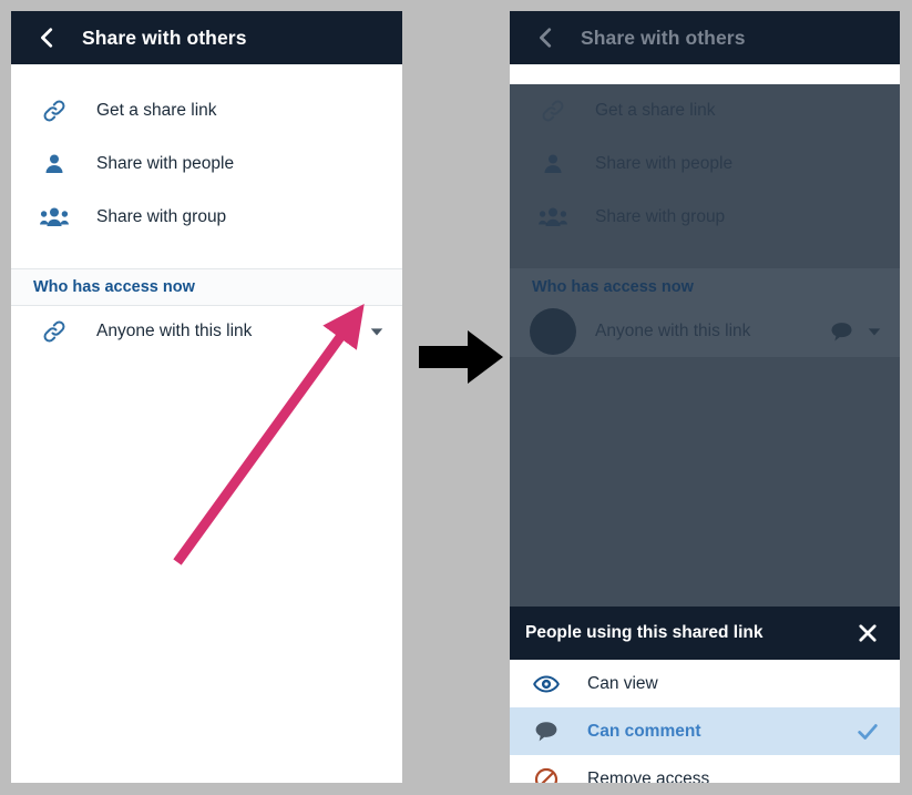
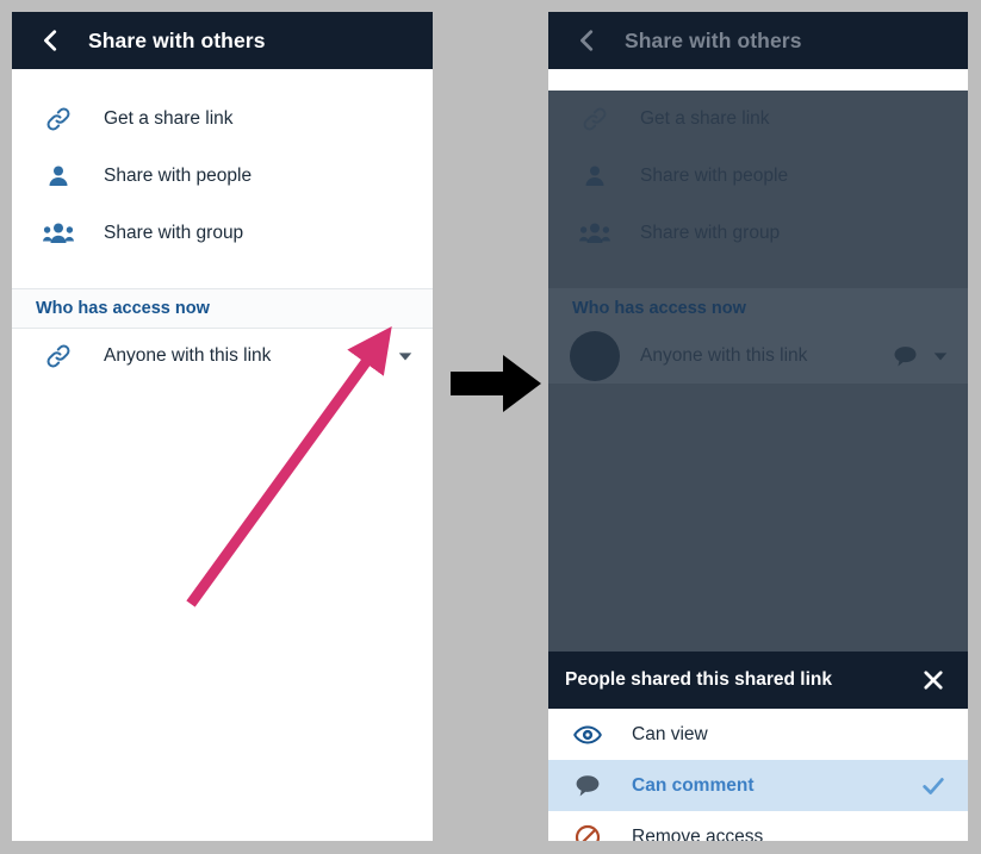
  Share with others
  Get a share link
  Share with people
  Share with group
  Who has access now
  Anyone with this link
  Share with others
  Who has access now
  Anyone with this link
- People using this shared link
+ People shared this shared link
  Can view
  Can comment
  Remove access
